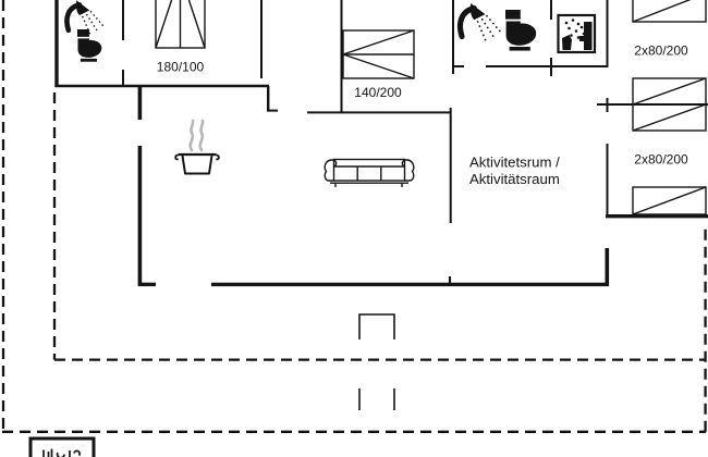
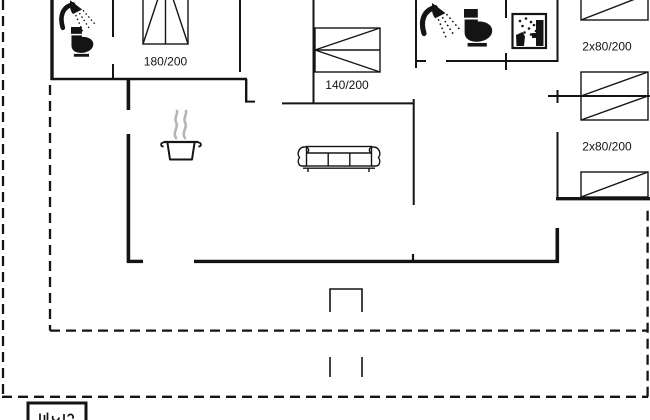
- 180/100
+ 180/200
  140/200
  2x80/200
  2x80/200
- Aktivitetsrum /
- Aktivitätsraum
